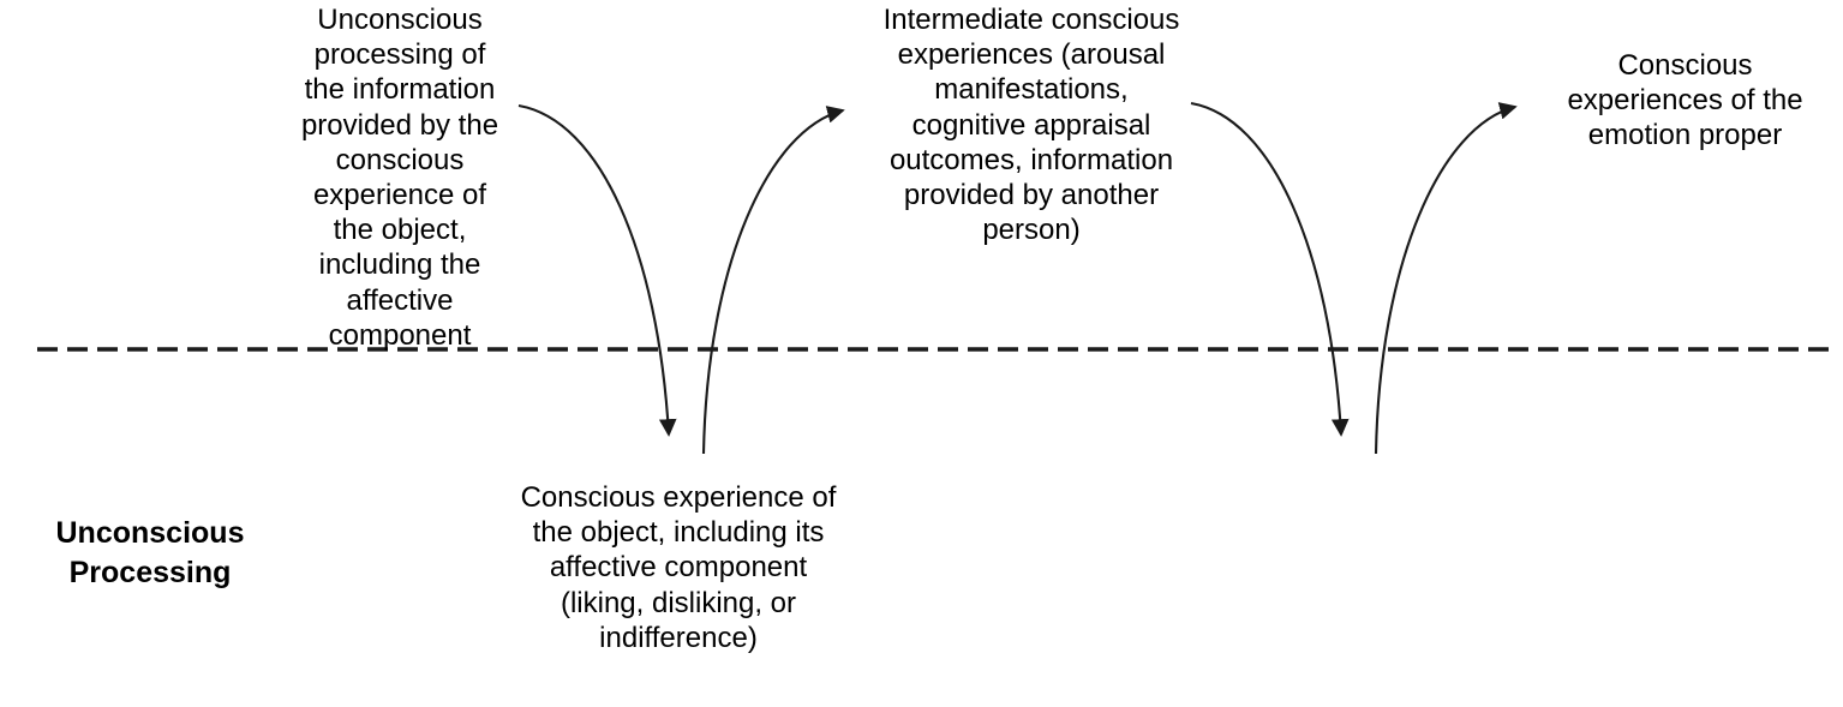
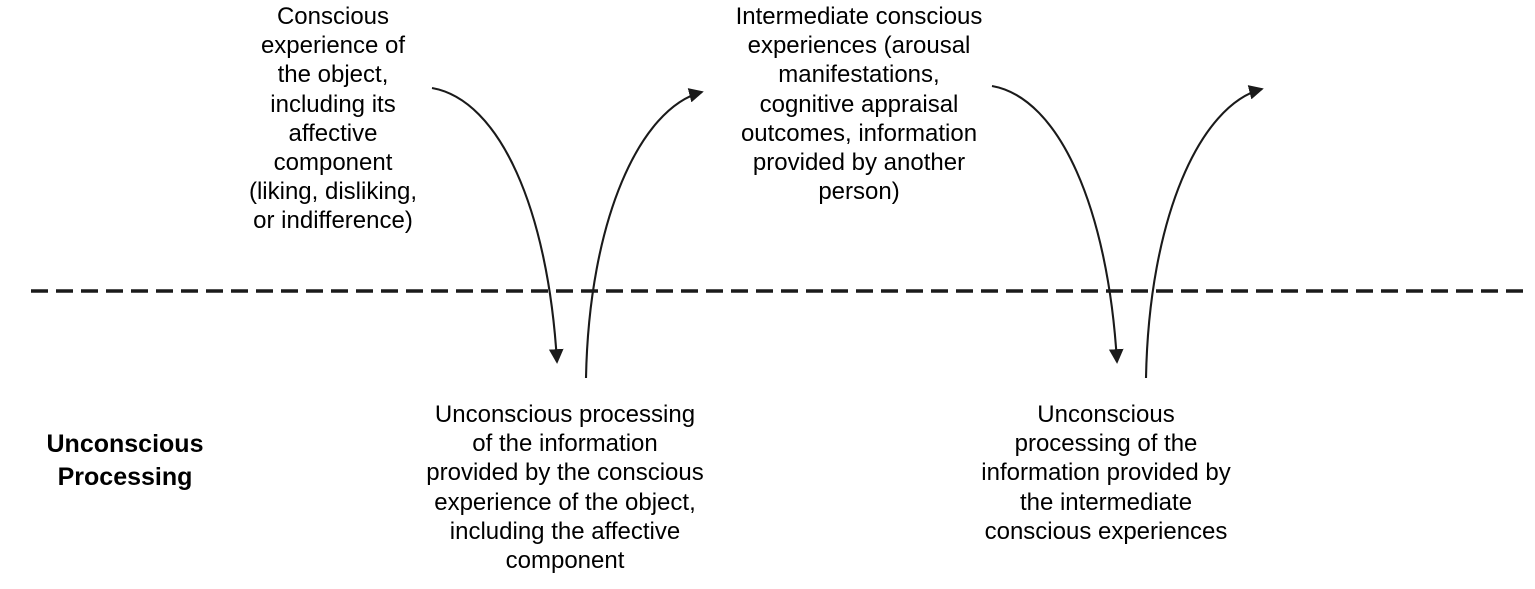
  Unconscious
  Processing
- Unconscious processing of the information provided by the conscious experience of the object, including the affective component
+ Conscious experience of the object, including its affective component (liking, disliking, or indifference)
  Intermediate conscious experiences (arousal manifestations, cognitive appraisal outcomes, information provided by another person)
- Conscious experiences of the emotion proper
- Conscious experience of the object, including its affective component (liking, disliking, or indifference)
+ Unconscious processing of the information provided by the conscious experience of the object, including the affective component
+ Unconscious processing of the information provided by the intermediate conscious experiences
